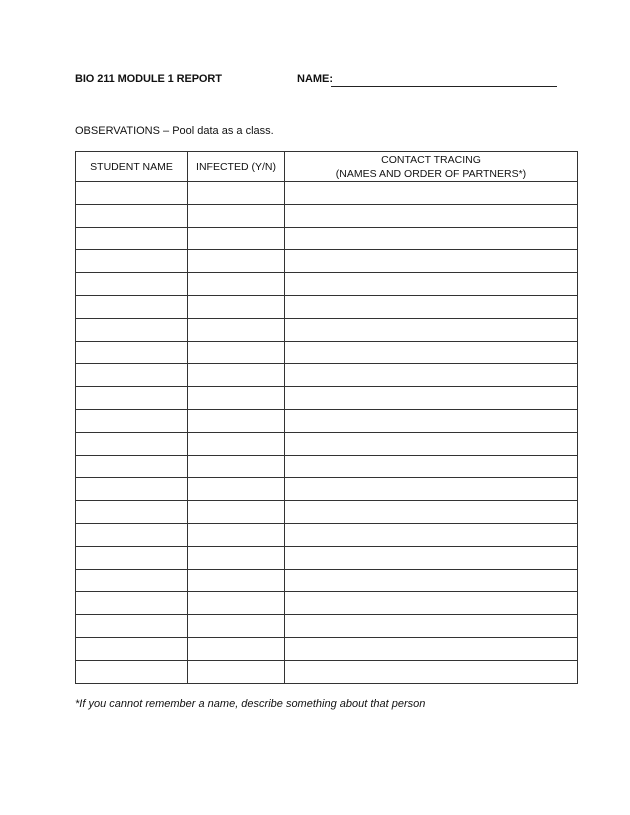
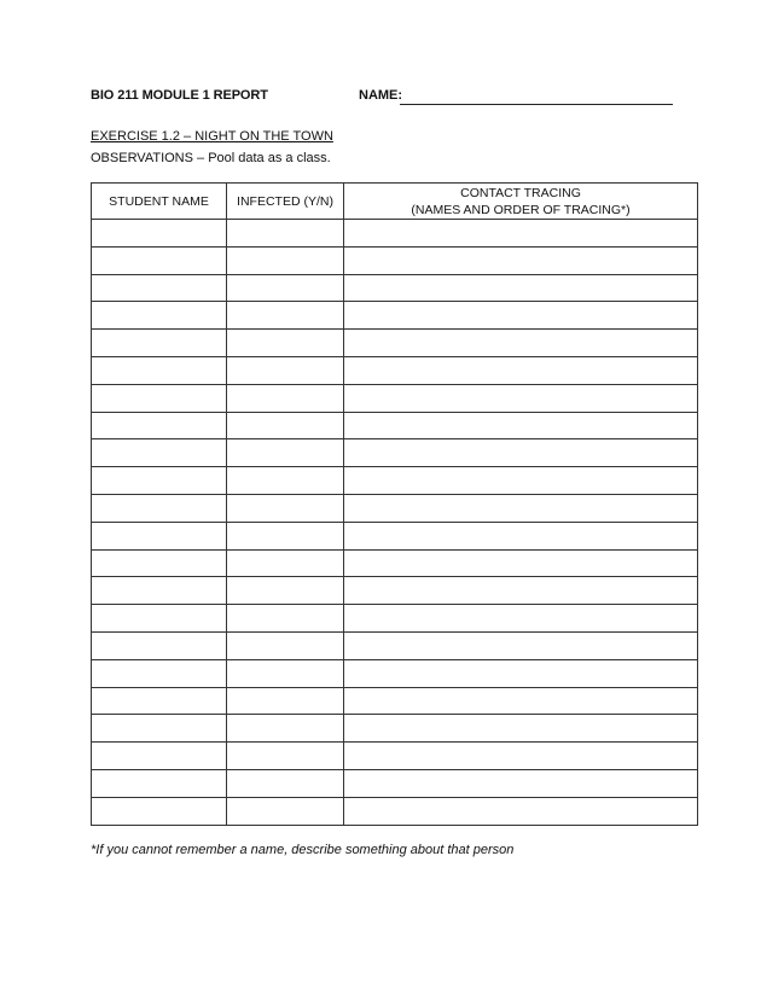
  BIO 211 MODULE 1 REPORT
  NAME:
+ EXERCISE 1.2 – NIGHT ON THE TOWN
  OBSERVATIONS – Pool data as a class.
- STUDENT NAME	INFECTED (Y/N)	CONTACT TRACING (NAMES AND ORDER OF PARTNERS*)
+ STUDENT NAME	INFECTED (Y/N)	CONTACT TRACING (NAMES AND ORDER OF TRACING*)
  *If you cannot remember a name, describe something about that person
